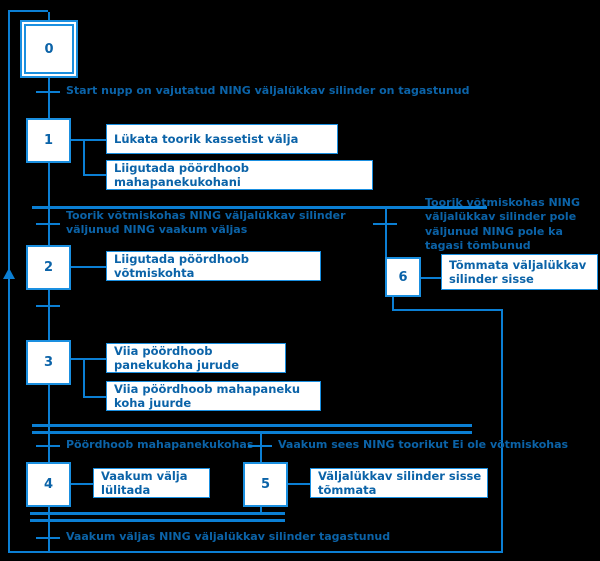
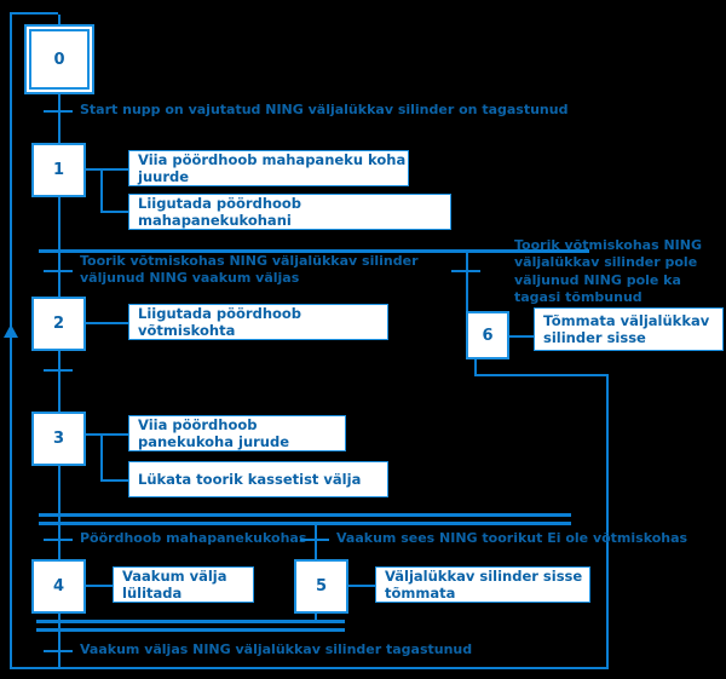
  0
  Start nupp on vajutatud NING väljalükkav silinder on tagastunud
  1
- Lükata toorik kassetist välja
+ Viia pöördhoob mahapaneku koha juurde
  Liigutada pöördhoob mahapanekukohani
  Toorik võtmiskohas NING väljalükkav silinder väljunud NING vaakum väljas
  Toorik võtmiskohas NING väljalükkav silinder pole väljunud NING pole ka tagasi tõmbunud
  2
  Liigutada pöördhoob võtmiskohta
  6
  Tõmmata väljalükkav silinder sisse
  3
  Viia pöördhoob panekukoha jurude
- Viia pöördhoob mahapaneku koha juurde
+ Lükata toorik kassetist välja
  Pöördhoob mahapanekukoha
  Vaakum sees NING toorikut Ei ole võtmiskohas
  4
  Vaakum välja lülitada
  5
  Väljalükkav silinder sisse tõmmata
  Vaakum väljas NING väljalükkav silinder tagastunud
